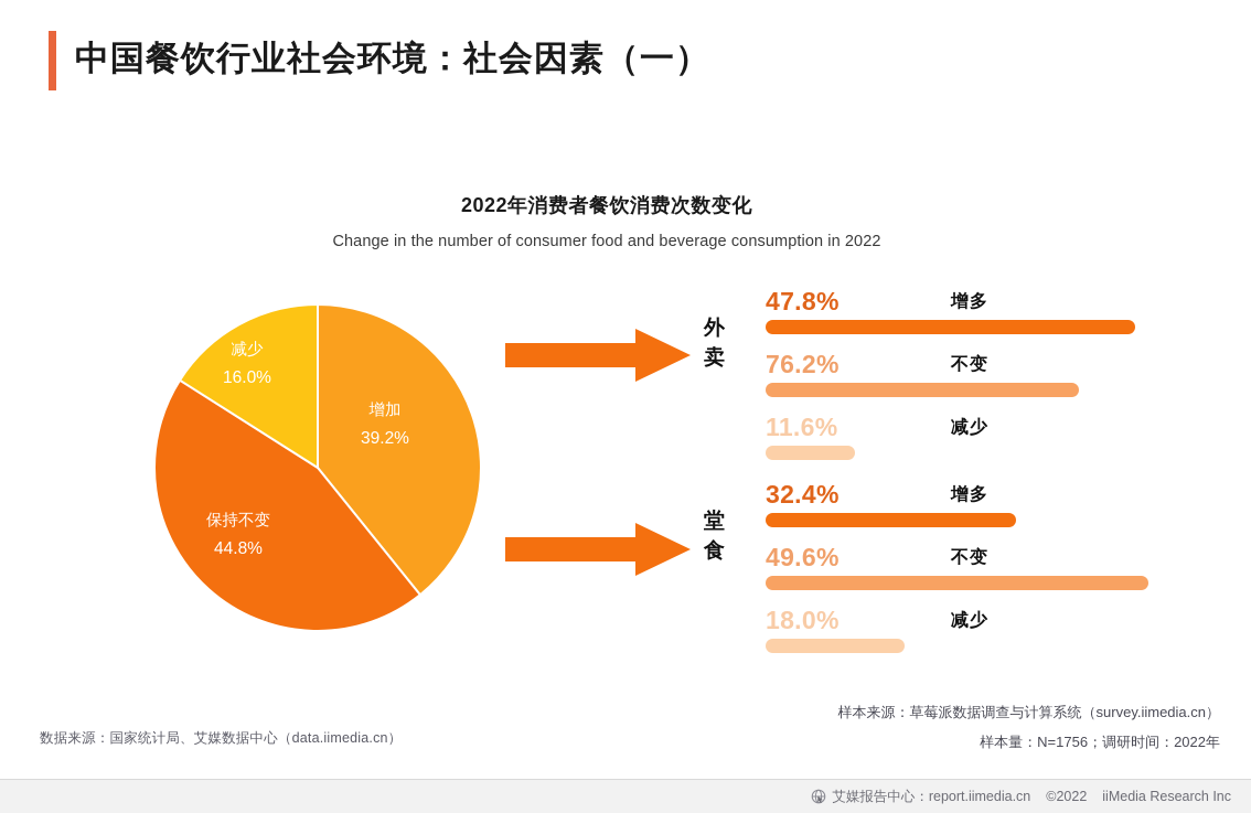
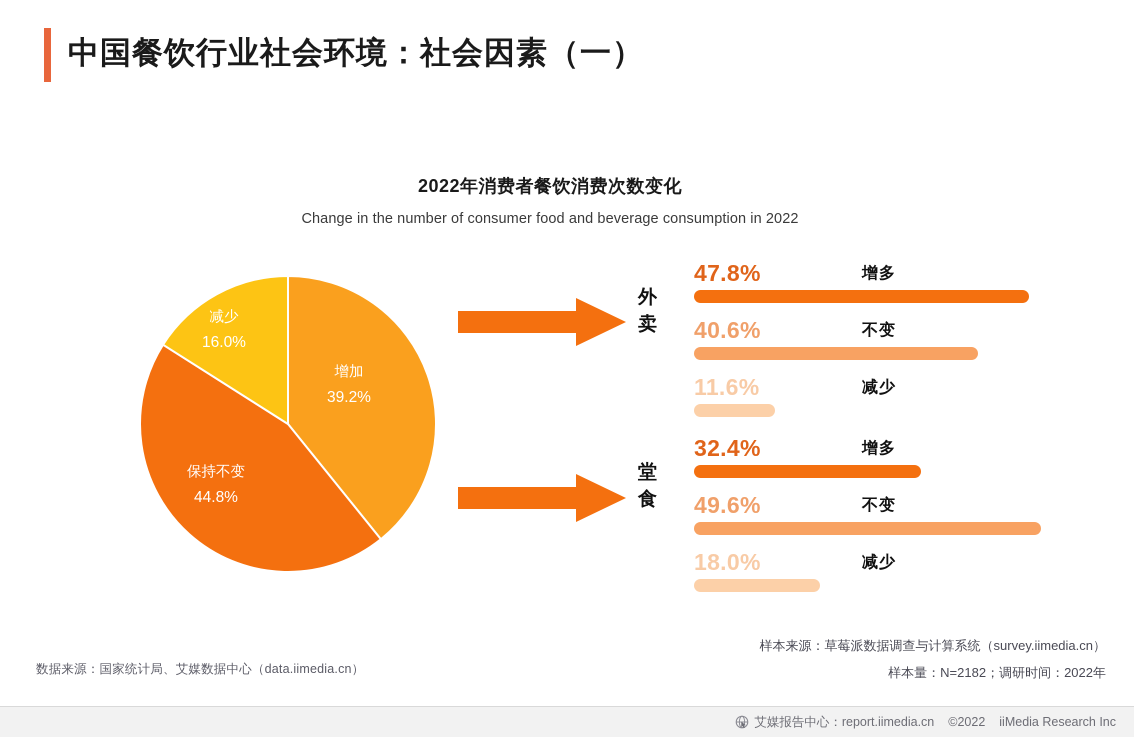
  中国餐饮行业社会环境：社会因素（一）
  2022年消费者餐饮消费次数变化
  Change in the number of consumer food and beverage consumption in 2022
  增加
  39.2%
  保持不变
  44.8%
  减少
  16.0%
  外卖
  47.8%
  增多
- 76.2%
+ 40.6%
  不变
  11.6%
  减少
  堂食
  32.4%
  增多
  49.6%
  不变
  18.0%
  减少
  数据来源：国家统计局、艾媒数据中心（data.iimedia.cn）
  样本来源：草莓派数据调查与计算系统（survey.iimedia.cn）
- 样本量：N=1756；调研时间：2022年
+ 样本量：N=2182；调研时间：2022年
  艾媒报告中心：report.iimedia.cn
  ©2022
  iiMedia Research Inc
